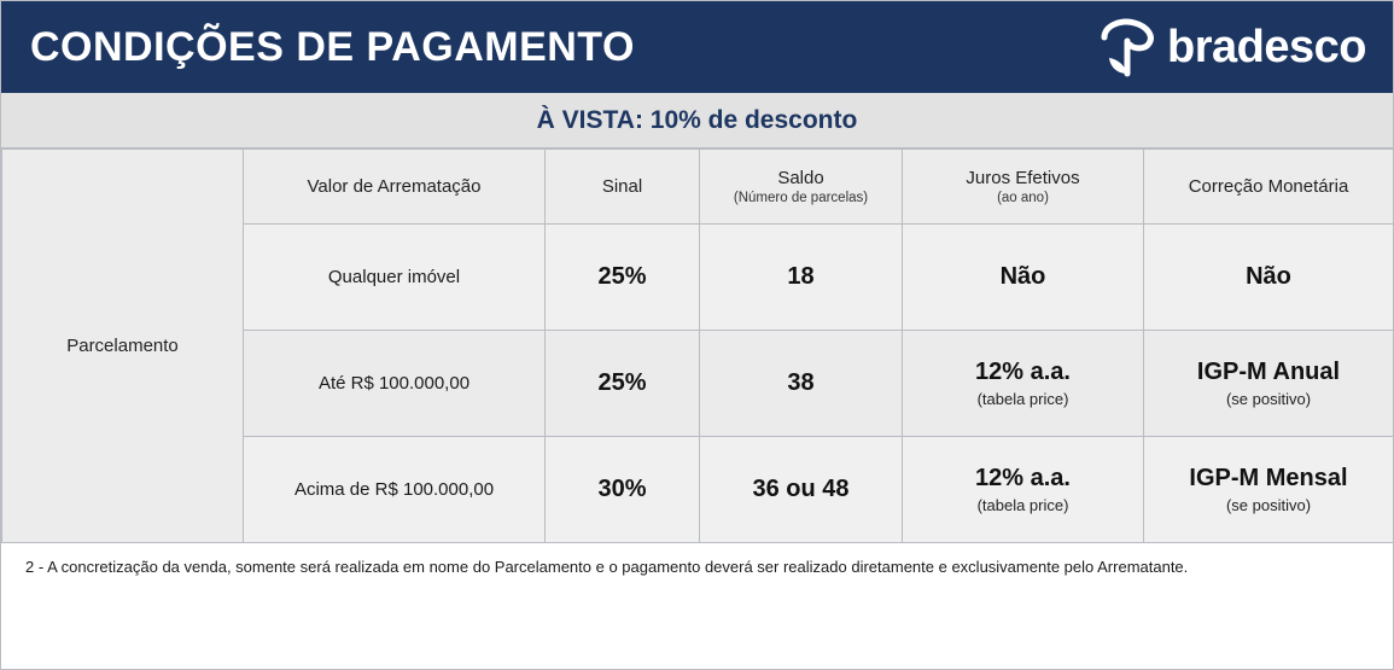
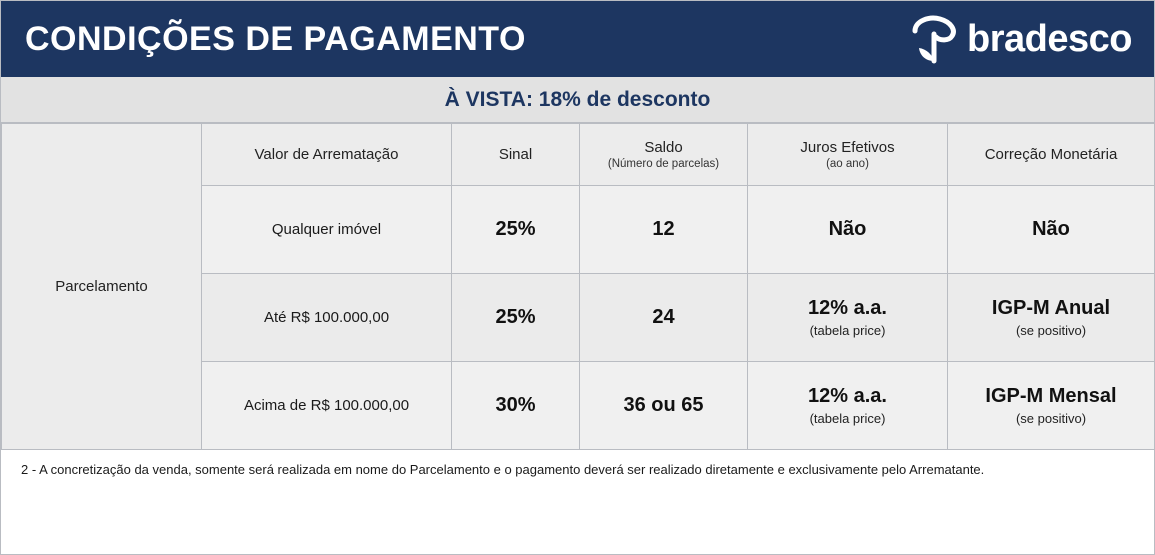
  CONDIÇÕES DE PAGAMENTO
  bradesco
- À VISTA: 10% de desconto
+ À VISTA: 18% de desconto
  Parcelamento	Valor de Arrematação	Sinal	Saldo (Número de parcelas)	Juros Efetivos (ao ano)	Correção Monetária
- Qualquer imóvel	25%	18	Não	Não
+ Qualquer imóvel	25%	12	Não	Não
- Até R$ 100.000,00	25%	38	12% a.a. (tabela price)	IGP-M Anual (se positivo)
+ Até R$ 100.000,00	25%	24	12% a.a. (tabela price)	IGP-M Anual (se positivo)
- Acima de R$ 100.000,00	30%	36 ou 48	12% a.a. (tabela price)	IGP-M Mensal (se positivo)
+ Acima de R$ 100.000,00	30%	36 ou 65	12% a.a. (tabela price)	IGP-M Mensal (se positivo)
  2 - A concretização da venda, somente será realizada em nome do Parcelamento e o pagamento deverá ser realizado diretamente e exclusivamente pelo Arrematante.
